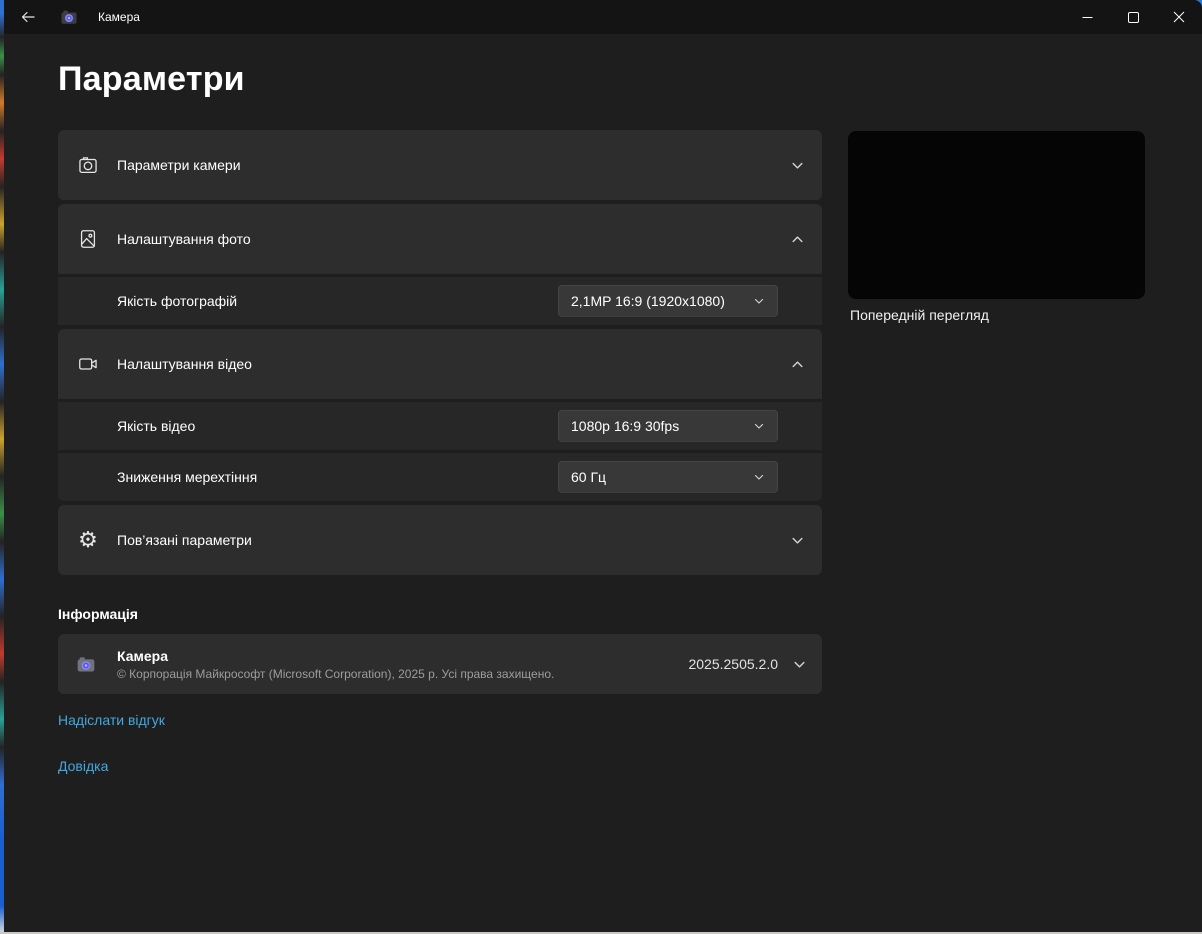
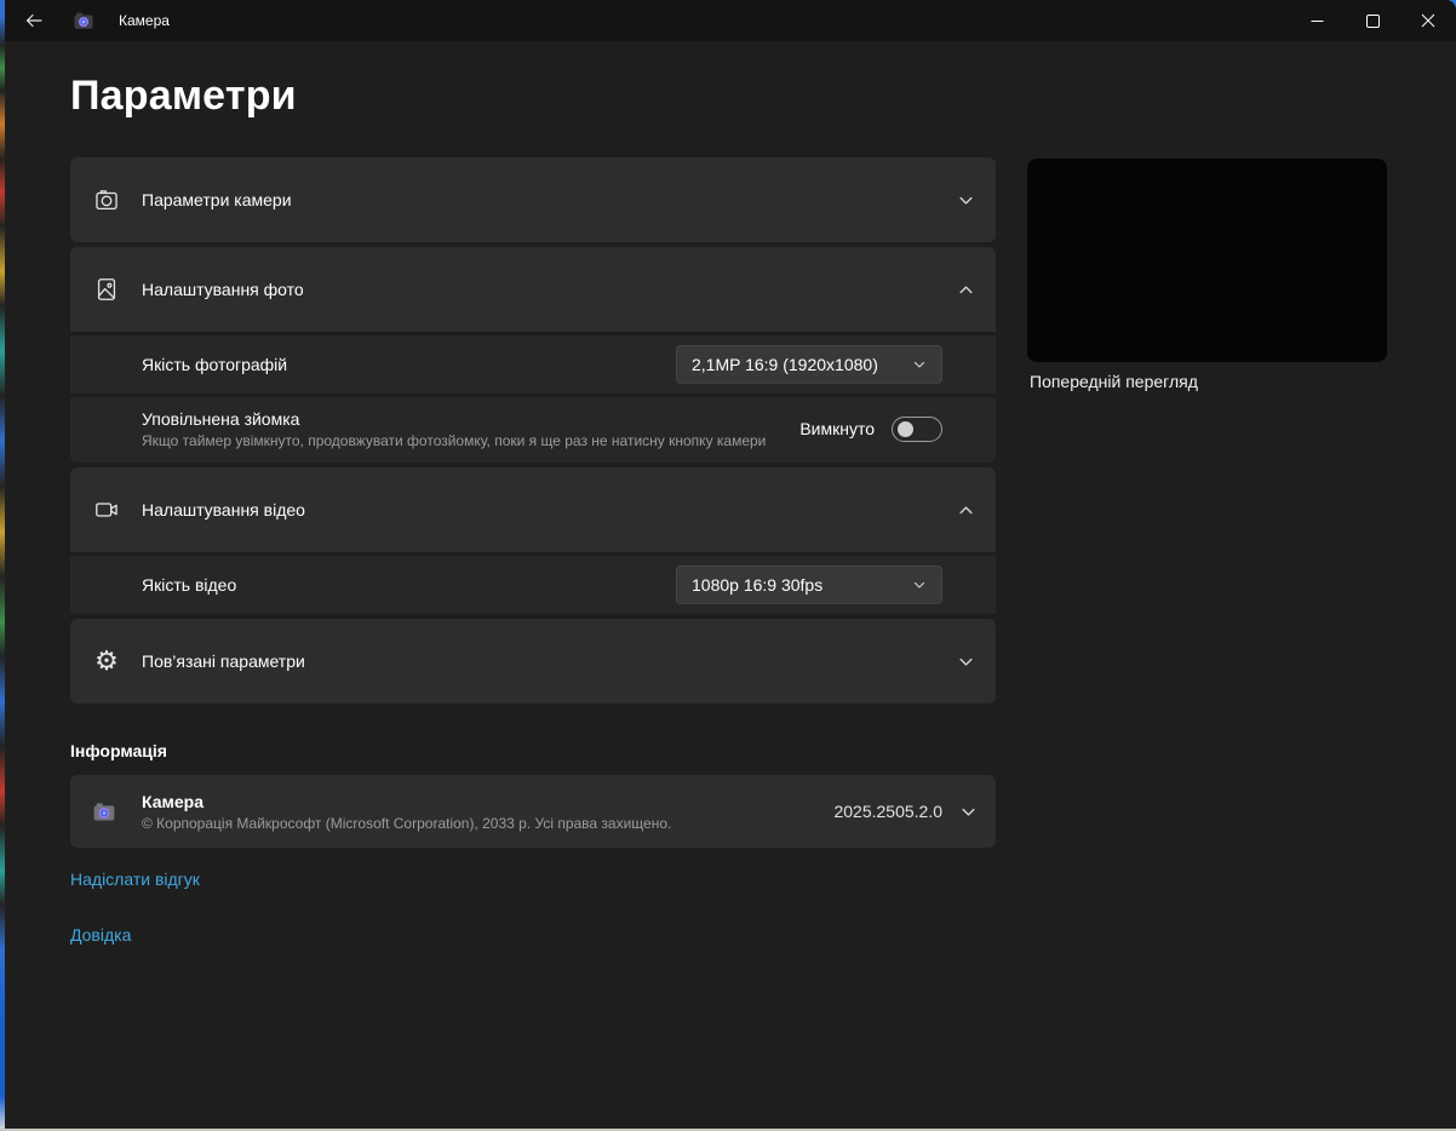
  Камера
  Параметри
  Параметри камери
  Налаштування фото
  Якість фотографій
  2,1MP 16:9 (1920x1080)
+ Уповільнена зйомка
+ Якщо таймер увімкнуто, продовжувати фотозйомку, поки я ще раз не натисну кнопку камери
+ Вимкнуто
  Налаштування відео
  Якість відео
  1080p 16:9 30fps
- Зниження мерехтіння
- 60 Гц
  ⚙
  Пов’язані параметри
  Інформація
  Камера
- © Корпорація Майкрософт (Microsoft Corporation), 2025 р. Усі права захищено.
+ © Корпорація Майкрософт (Microsoft Corporation), 2033 р. Усі права захищено.
  2025.2505.2.0
  Надіслати відгук
  Довідка
  Попередній перегляд
